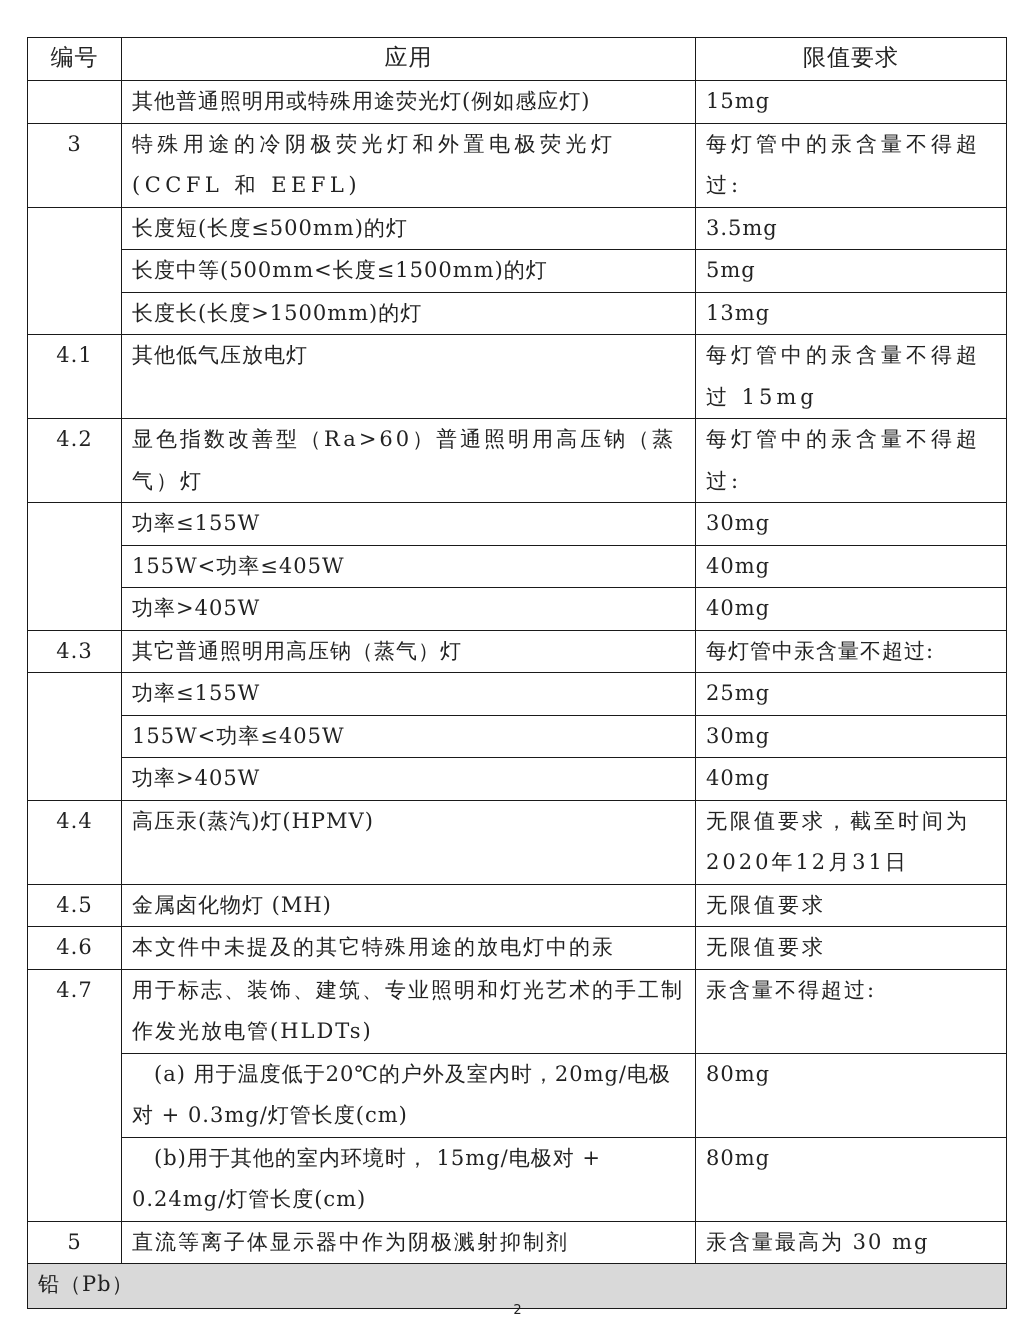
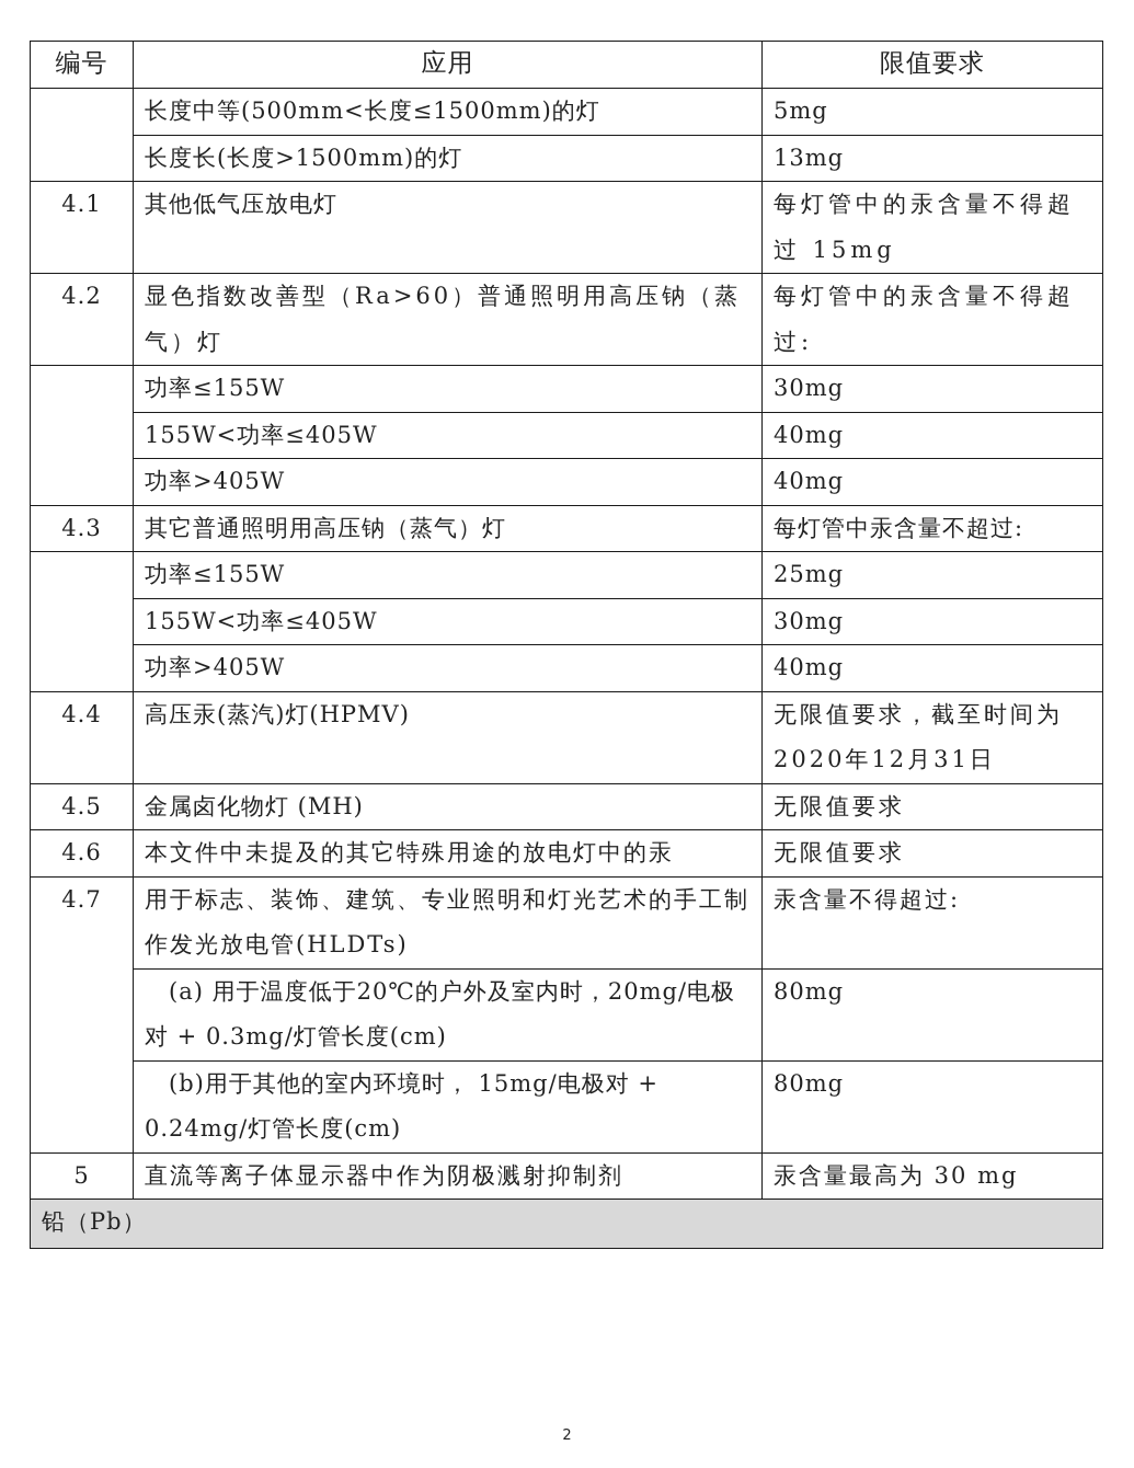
  编号	应用	限值要求
- 	其他普通照明用或特殊用途荧光灯(例如感应灯)	15mg
- 3	特殊用途的冷阴极荧光灯和外置电极荧光灯 (CCFL 和 EEFL)	每灯管中的汞含量不得超过:
- 	长度短(长度≤500mm)的灯	3.5mg
  	长度中等(500mm<长度≤1500mm)的灯	5mg
  	长度长(长度>1500mm)的灯	13mg
  4.1	其他低气压放电灯	每灯管中的汞含量不得超过 15mg
  4.2	显色指数改善型（Ra>60）普通照明用高压钠（蒸气）灯	每灯管中的汞含量不得超过:
  	功率≤155W	30mg
  	155W<功率≤405W	40mg
  	功率>405W	40mg
  4.3	其它普通照明用高压钠（蒸气）灯	每灯管中汞含量不超过:
  	功率≤155W	25mg
  	155W<功率≤405W	30mg
  	功率>405W	40mg
  4.4	高压汞(蒸汽)灯(HPMV)	无限值要求，截至时间为2020年12月31日
  4.5	金属卤化物灯 (MH)	无限值要求
  4.6	本文件中未提及的其它特殊用途的放电灯中的汞	无限值要求
  4.7	用于标志、装饰、建筑、专业照明和灯光艺术的手工制作发光放电管(HLDTs)	汞含量不得超过:
  	(a) 用于温度低于20℃的户外及室内时，20mg/电极对 + 0.3mg/灯管长度(cm)	80mg
  	(b)用于其他的室内环境时， 15mg/电极对 + 0.24mg/灯管长度(cm)	80mg
  5	直流等离子体显示器中作为阴极溅射抑制剂	汞含量最高为 30 mg
  铅（Pb）
  2
